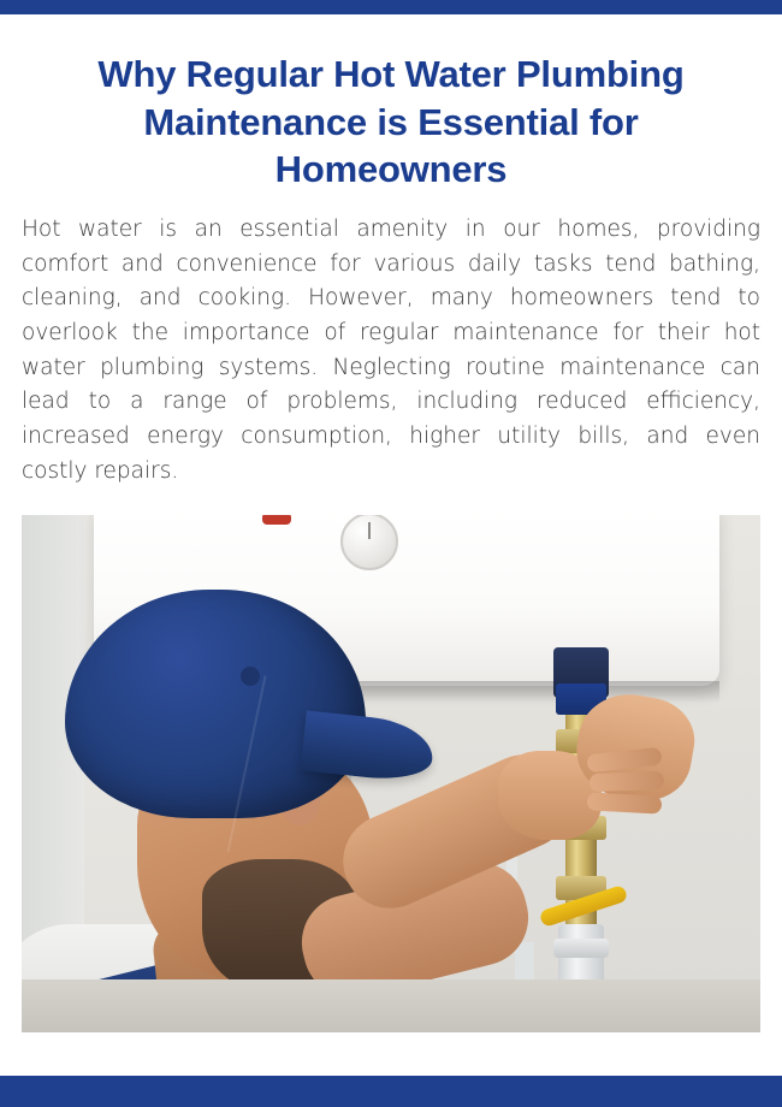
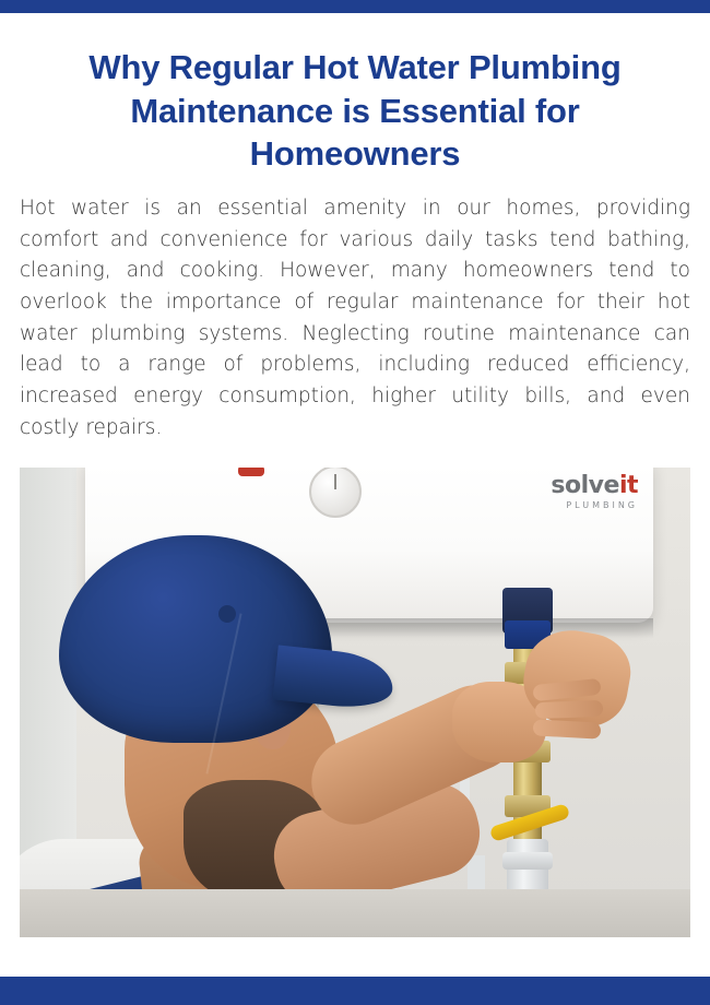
  Why Regular Hot Water Plumbing Maintenance is Essential for Homeowners
  Hot water is an essential amenity in our homes, providing comfort and convenience for various daily tasks tend bathing, cleaning, and cooking. However, many homeowners tend to overlook the importance of regular maintenance for their hot water plumbing systems. Neglecting routine maintenance can lead to a range of problems, including reduced efficiency, increased energy consumption, higher utility bills, and even costly repairs.
+ solveit
+ PLUMBING
